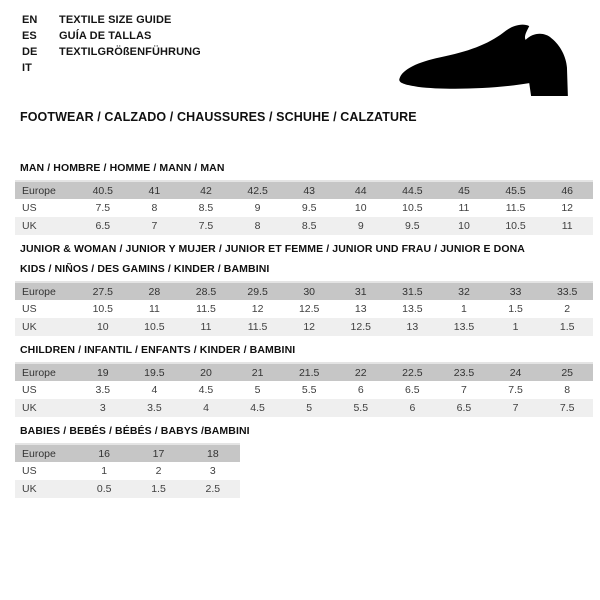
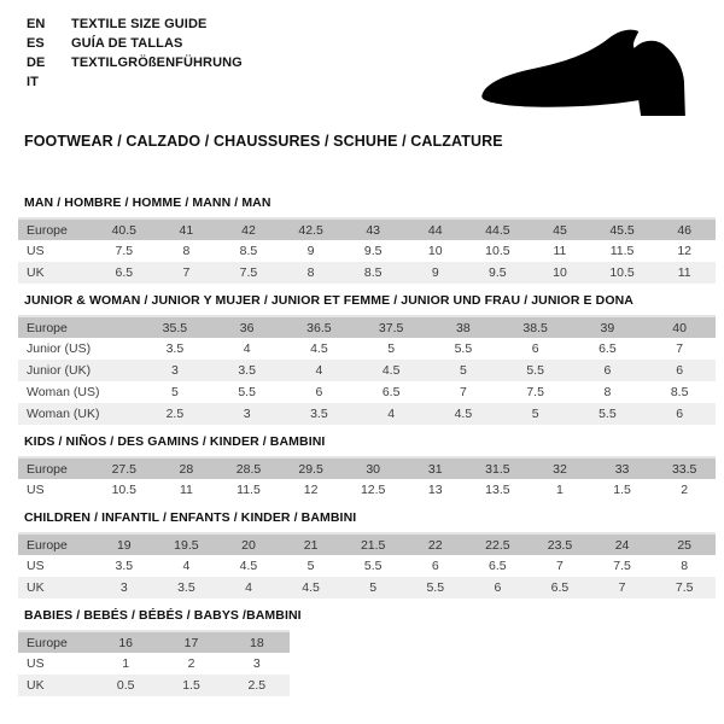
  EN
  TEXTILE SIZE GUIDE
  ES
  GUÍA DE TALLAS
  DE
  TEXTILGRÖßENFÜHRUNG
  IT
  FOOTWEAR / CALZADO / CHAUSSURES / SCHUHE / CALZATURE
  MAN / HOMBRE / HOMME / MANN / MAN
  Europe	40.5	41	42	42.5	43	44	44.5	45	45.5	46
  US	7.5	8	8.5	9	9.5	10	10.5	11	11.5	12
  UK	6.5	7	7.5	8	8.5	9	9.5	10	10.5	11
  JUNIOR & WOMAN / JUNIOR Y MUJER / JUNIOR ET FEMME / JUNIOR UND FRAU / JUNIOR E DONA
+ Europe	35.5	36	36.5	37.5	38	38.5	39	40
+ Junior (US)	3.5	4	4.5	5	5.5	6	6.5	7
+ Junior (UK)	3	3.5	4	4.5	5	5.5	6	6
+ Woman (US)	5	5.5	6	6.5	7	7.5	8	8.5
+ Woman (UK)	2.5	3	3.5	4	4.5	5	5.5	6
  KIDS / NIÑOS / DES GAMINS / KINDER / BAMBINI
  Europe	27.5	28	28.5	29.5	30	31	31.5	32	33	33.5
  US	10.5	11	11.5	12	12.5	13	13.5	1	1.5	2
- UK	10	10.5	11	11.5	12	12.5	13	13.5	1	1.5
  CHILDREN / INFANTIL / ENFANTS / KINDER / BAMBINI
  Europe	19	19.5	20	21	21.5	22	22.5	23.5	24	25
  US	3.5	4	4.5	5	5.5	6	6.5	7	7.5	8
  UK	3	3.5	4	4.5	5	5.5	6	6.5	7	7.5
  BABIES / BEBÉS / BÉBÉS / BABYS /BAMBINI
  Europe	16	17	18
  US	1	2	3
  UK	0.5	1.5	2.5
